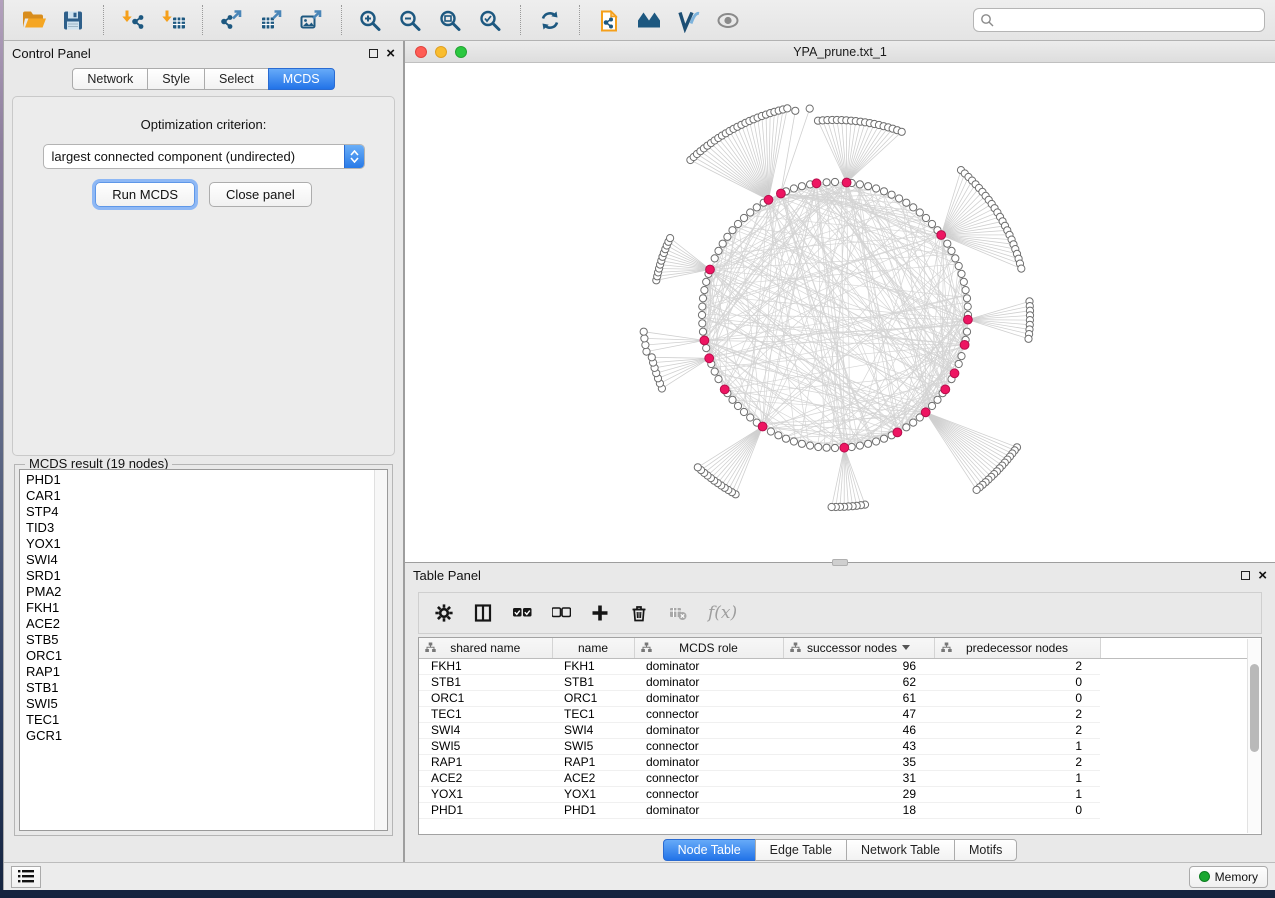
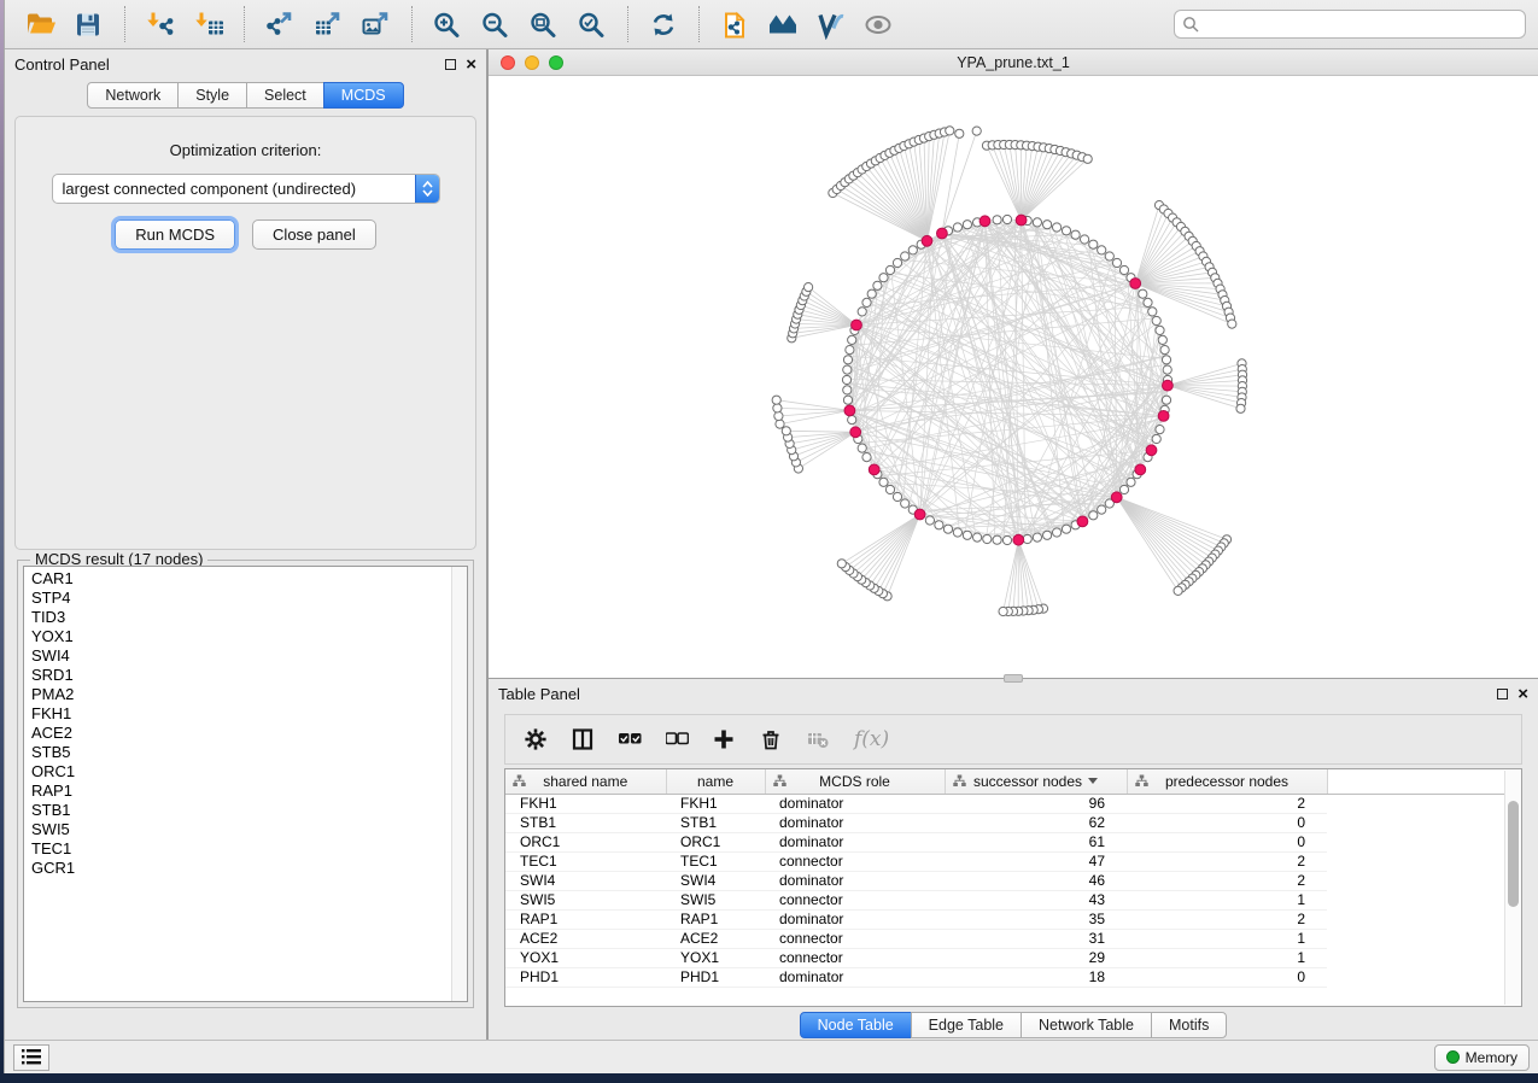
  Control Panel
  ×
  Network
  Style
  Select
  MCDS
  Optimization criterion:
  largest connected component (undirected)
  Run MCDS
  Close panel
- MCDS result (19 nodes)
+ MCDS result (17 nodes)
- PHD1
  CAR1
  STP4
  TID3
  YOX1
  SWI4
  SRD1
  PMA2
  FKH1
  ACE2
  STB5
  ORC1
  RAP1
  STB1
  SWI5
  TEC1
  GCR1
  YPA_prune.txt_1
  Table Panel
  ×
  f(x)
  shared name	name	MCDS role	successor nodes	predecessor nodes
  FKH1	FKH1	dominator	96	2
  STB1	STB1	dominator	62	0
  ORC1	ORC1	dominator	61	0
  TEC1	TEC1	connector	47	2
  SWI4	SWI4	dominator	46	2
  SWI5	SWI5	connector	43	1
  RAP1	RAP1	dominator	35	2
  ACE2	ACE2	connector	31	1
  YOX1	YOX1	connector	29	1
  PHD1	PHD1	dominator	18	0
  Node Table
  Edge Table
  Network Table
  Motifs
  Memory
